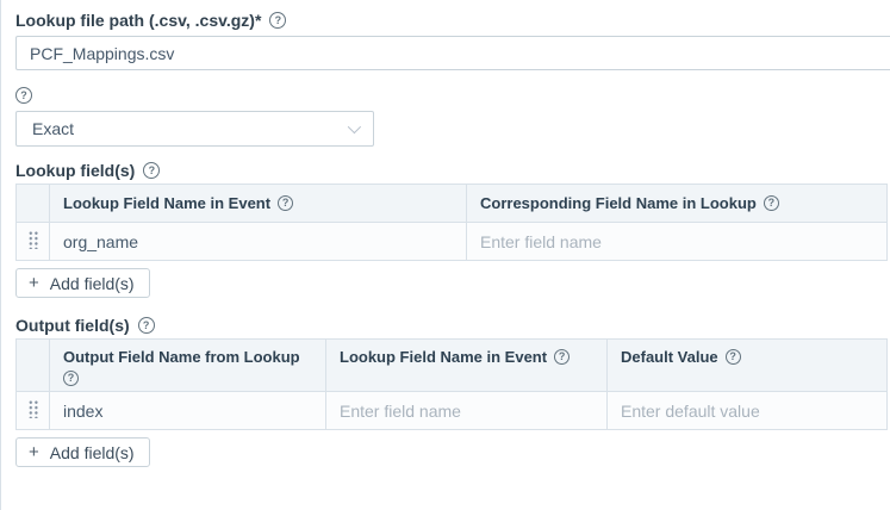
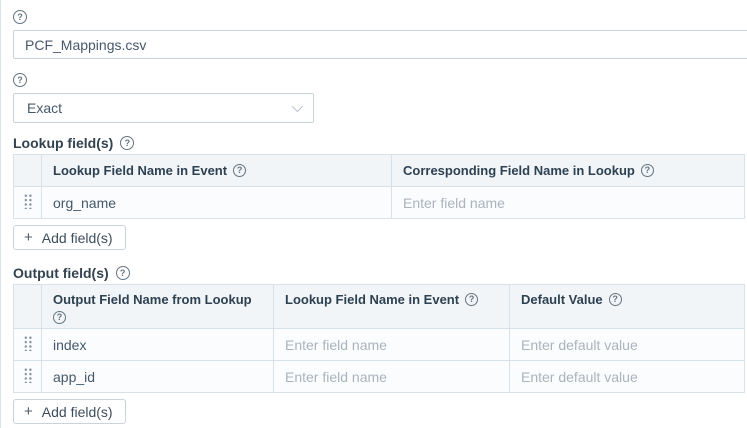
- Lookup file path (.csv, .csv.gz)*
  ?
  PCF_Mappings.csv
  ?
  Exact
  Lookup field(s)
  ?
  	Lookup Field Name in Event ?	Corresponding Field Name in Lookup ?
  	org_name	Enter field name
  +
  Add field(s)
  Output field(s)
  ?
  	Output Field Name from Lookup ?	Lookup Field Name in Event ?	Default Value ?
  	index	Enter field name	Enter default value
+ 	app_id	Enter field name	Enter default value
  +
  Add field(s)
